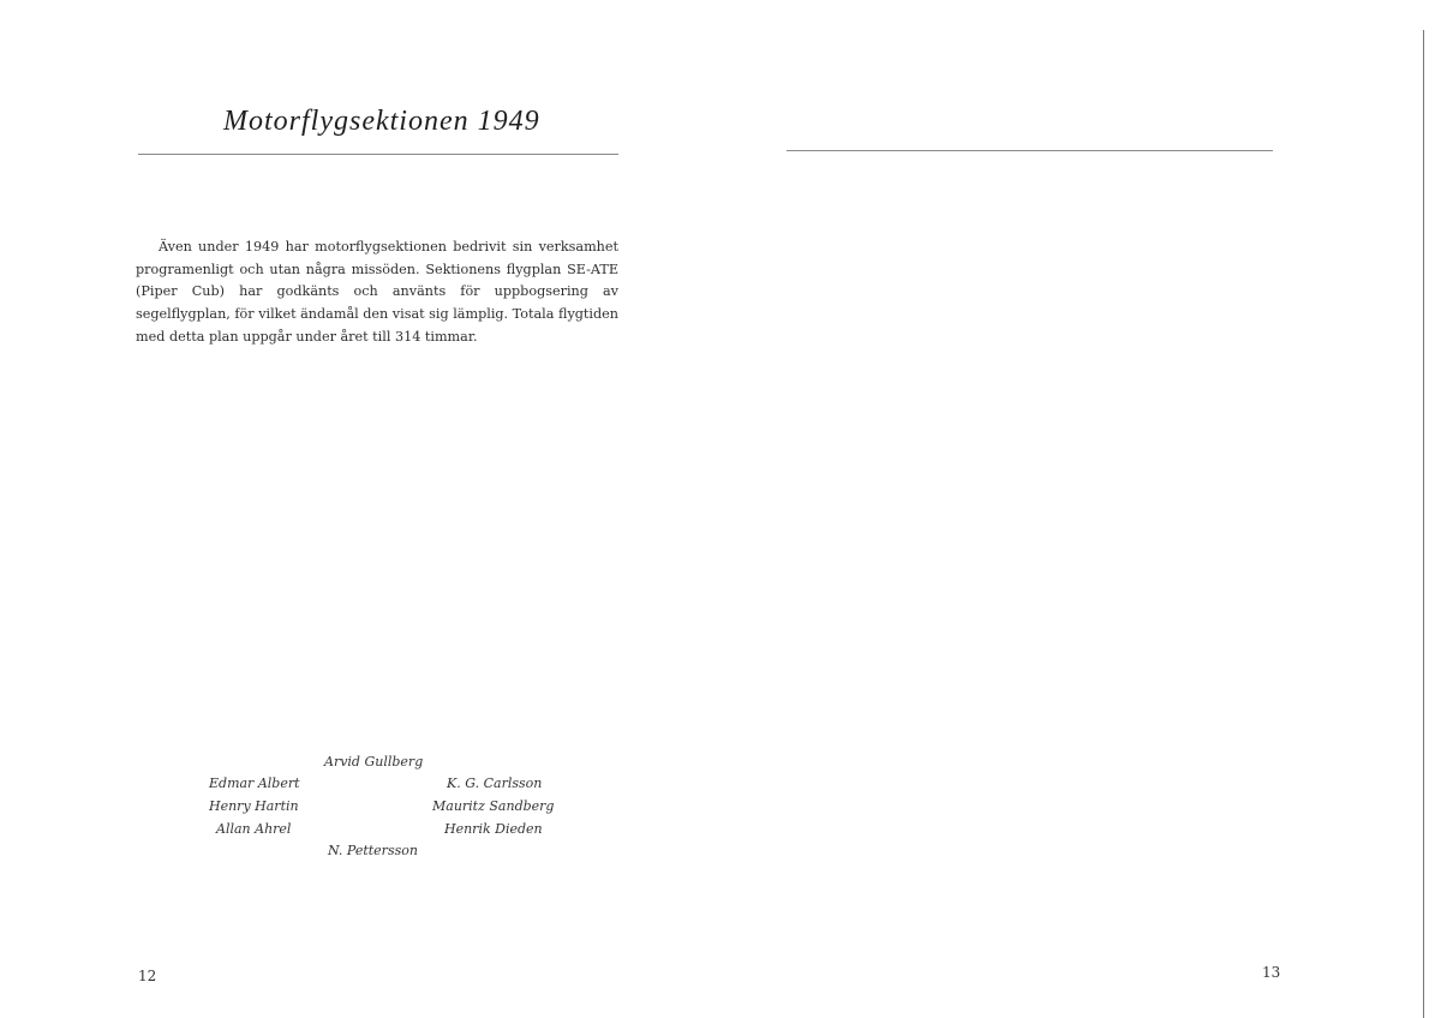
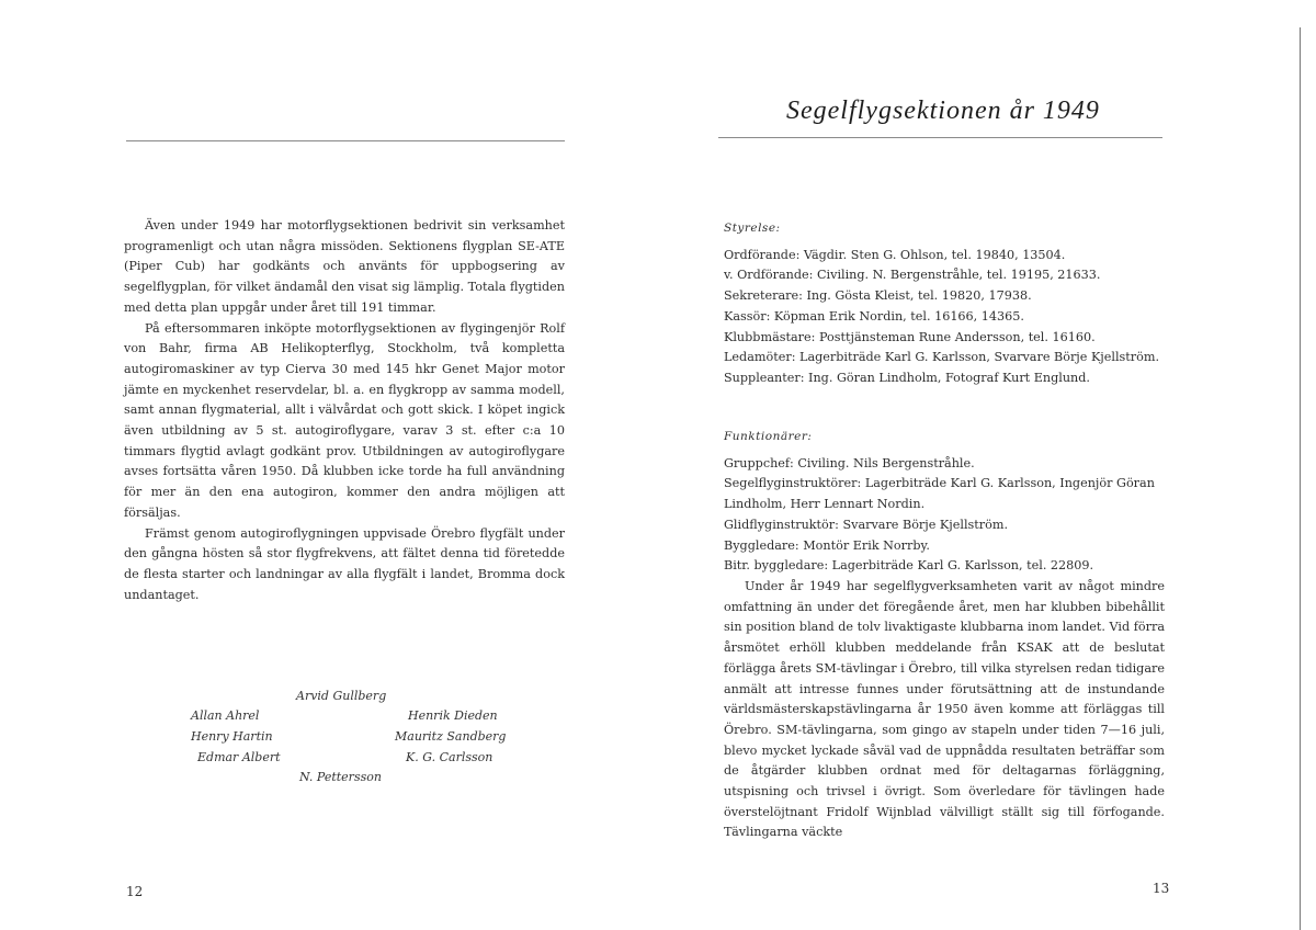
- Motorflygsektionen 1949
- Även under 1949 har motorflygsektionen bedrivit sin verksamhet programenligt och utan några missöden. Sektionens flygplan SE-ATE (Piper Cub) har godkänts och använts för uppbogsering av segelflygplan, för vilket ändamål den visat sig lämplig. Totala flygtiden med detta plan uppgår under året till 314 timmar.
+ Även under 1949 har motorflygsektionen bedrivit sin verksamhet programenligt och utan några missöden. Sektionens flygplan SE-ATE (Piper Cub) har godkänts och använts för uppbogsering av segelflygplan, för vilket ändamål den visat sig lämplig. Totala flygtiden med detta plan uppgår under året till 191 timmar.
+ På eftersommaren inköpte motorflygsektionen av flygingenjör Rolf von Bahr, firma AB Helikopterflyg, Stockholm, två kompletta autogiromaskiner av typ Cierva 30 med 145 hkr Genet Major motor jämte en myckenhet reservdelar, bl. a. en flygkropp av samma modell, samt annan flygmaterial, allt i välvårdat och gott skick. I köpet ingick även utbildning av 5 st. autogiroflygare, varav 3 st. efter c:a 10 timmars flygtid avlagt godkänt prov. Utbildningen av autogiroflygare avses fortsätta våren 1950. Då klubben icke torde ha full användning för mer än den ena autogiron, kommer den andra möjligen att försäljas.
+ Främst genom autogiroflygningen uppvisade Örebro flygfält under den gångna hösten så stor flygfrekvens, att fältet denna tid företedde de flesta starter och landningar av alla flygfält i landet, Bromma dock undantaget.
  Arvid Gullberg
- Edmar Albert
+ Allan Ahrel
  Henry Hartin
- Allan Ahrel
+ Edmar Albert
- K. G. Carlsson
+ Henrik Dieden
  Mauritz Sandberg
- Henrik Dieden
+ K. G. Carlsson
  N. Pettersson
  12
+ Segelflygsektionen år 1949
+ Styrelse:
+ Ordförande: Vägdir. Sten G. Ohlson, tel. 19840, 13504.
+ v. Ordförande: Civiling. N. Bergenstråhle, tel. 19195, 21633.
+ Sekreterare: Ing. Gösta Kleist, tel. 19820, 17938.
+ Kassör: Köpman Erik Nordin, tel. 16166, 14365.
+ Klubbmästare: Posttjänsteman Rune Andersson, tel. 16160.
+ Ledamöter: Lagerbiträde Karl G. Karlsson, Svarvare Börje Kjellström.
+ Suppleanter: Ing. Göran Lindholm, Fotograf Kurt Englund.
+ Funktionärer:
+ Gruppchef: Civiling. Nils Bergenstråhle.
+ Segelflyginstruktörer: Lagerbiträde Karl G. Karlsson, Ingenjör Göran Lindholm, Herr Lennart Nordin.
+ Glidflyginstruktör: Svarvare Börje Kjellström.
+ Byggledare: Montör Erik Norrby.
+ Bitr. byggledare: Lagerbiträde Karl G. Karlsson, tel. 22809.
+ Under år 1949 har segelflygverksamheten varit av något mindre omfattning än under det föregående året, men har klubben bibehållit sin position bland de tolv livaktigaste klubbarna inom landet. Vid förra årsmötet erhöll klubben meddelande från KSAK att de beslutat förlägga årets SM-tävlingar i Örebro, till vilka styrelsen redan tidigare anmält att intresse funnes under förutsättning att de instundande världsmästerskapstävlingarna år 1950 även komme att förläggas till Örebro. SM-tävlingarna, som gingo av stapeln under tiden 7—16 juli, blevo mycket lyckade såväl vad de uppnådda resultaten beträffar som de åtgärder klubben ordnat med för deltagarnas förläggning, utspisning och trivsel i övrigt. Som överledare för tävlingen hade överstelöjtnant Fridolf Wijnblad välvilligt ställt sig till förfogande. Tävlingarna väckte
  13
